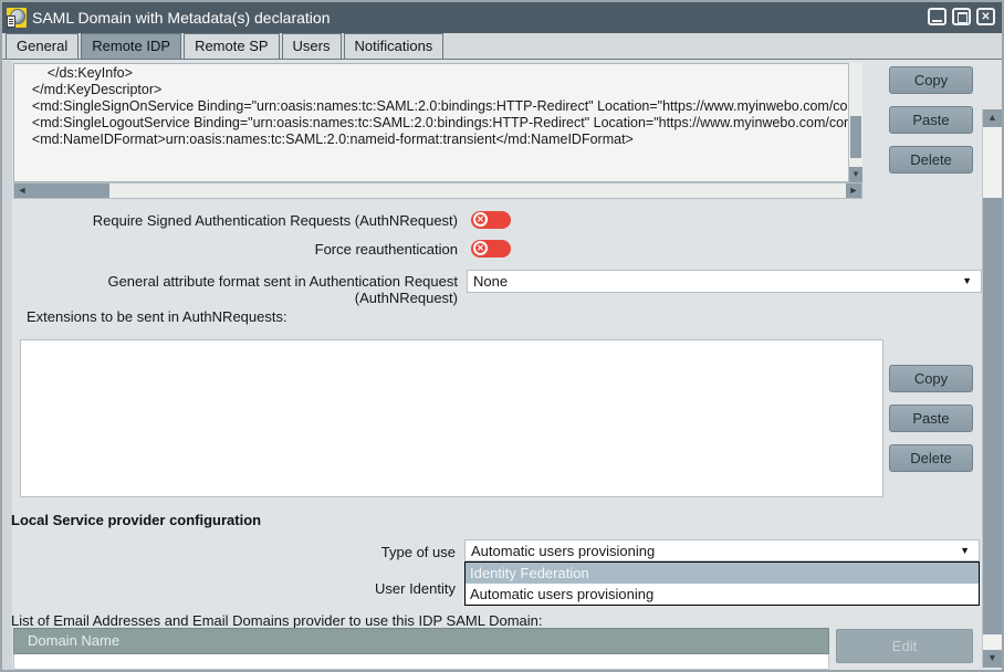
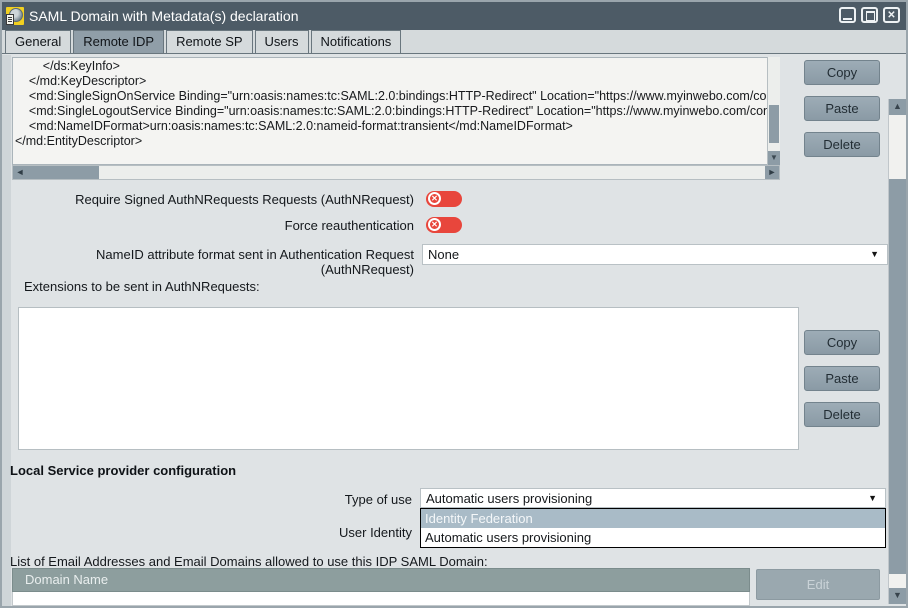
  SAML Domain with Metadata(s) declaration
  ✕
  General
  Remote IDP
  Remote SP
  Users
  Notifications
  </ds:KeyInfo>
  </md:KeyDescriptor>
  <md:SingleSignOnService Binding="urn:oasis:names:tc:SAML:2.0:bindings:HTTP-Redirect" Location="https://www.myinwebo.com/co
  <md:SingleLogoutService Binding="urn:oasis:names:tc:SAML:2.0:bindings:HTTP-Redirect" Location="https://www.myinwebo.com/co
  <md:NameIDFormat>urn:oasis:names:tc:SAML:2.0:nameid-format:transient</md:NameIDFormat>
+ </md:EntityDescriptor>
  ▼
  ◄
  ►
  Copy
  Paste
  Delete
- Require Signed Authentication Requests (AuthNRequest)
+ Require Signed AuthNRequests Requests (AuthNRequest)
  ✕
  Force reauthentication
  ✕
- General attribute format sent in Authentication Request (AuthNRequest)
+ NameID attribute format sent in Authentication Request (AuthNRequest)
  None
  ▼
  Extensions to be sent in AuthNRequests:
  Copy
  Paste
  Delete
  Local Service provider configuration
  Type of use
  Automatic users provisioning
  ▼
  User Identity
  Identity Federation
  Automatic users provisioning
- List of Email Addresses and Email Domains provider to use this IDP SAML Domain:
+ List of Email Addresses and Email Domains allowed to use this IDP SAML Domain:
  Domain Name
  Edit
  ▲
  ▼
